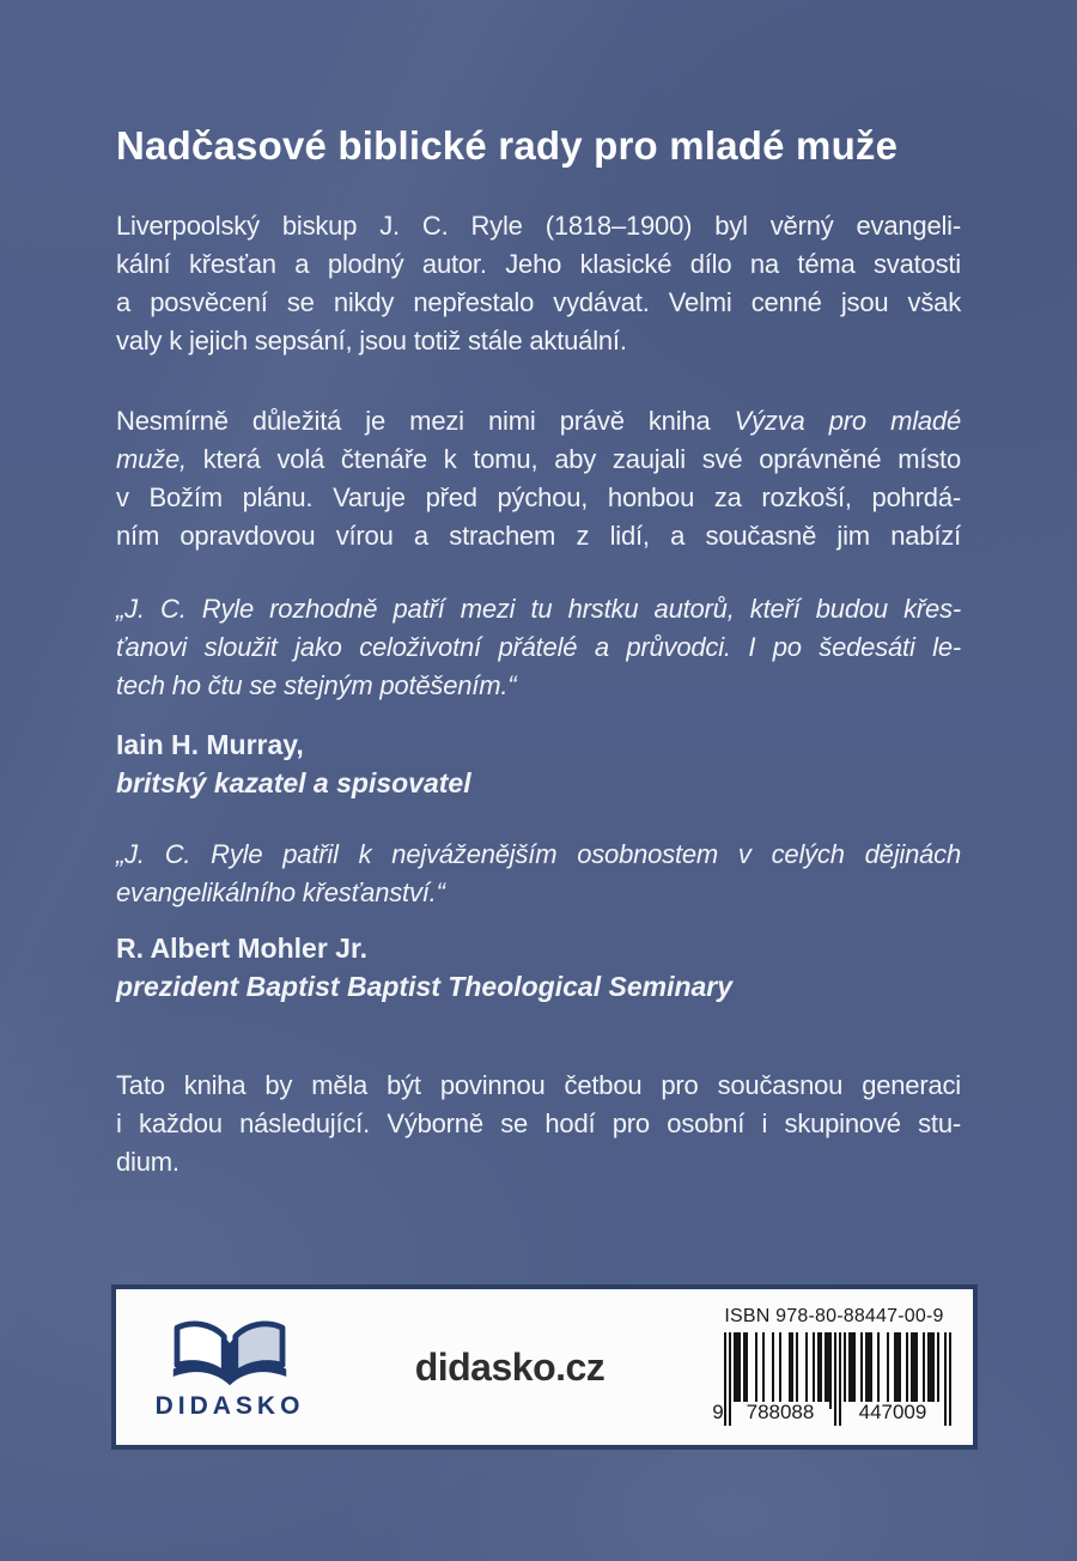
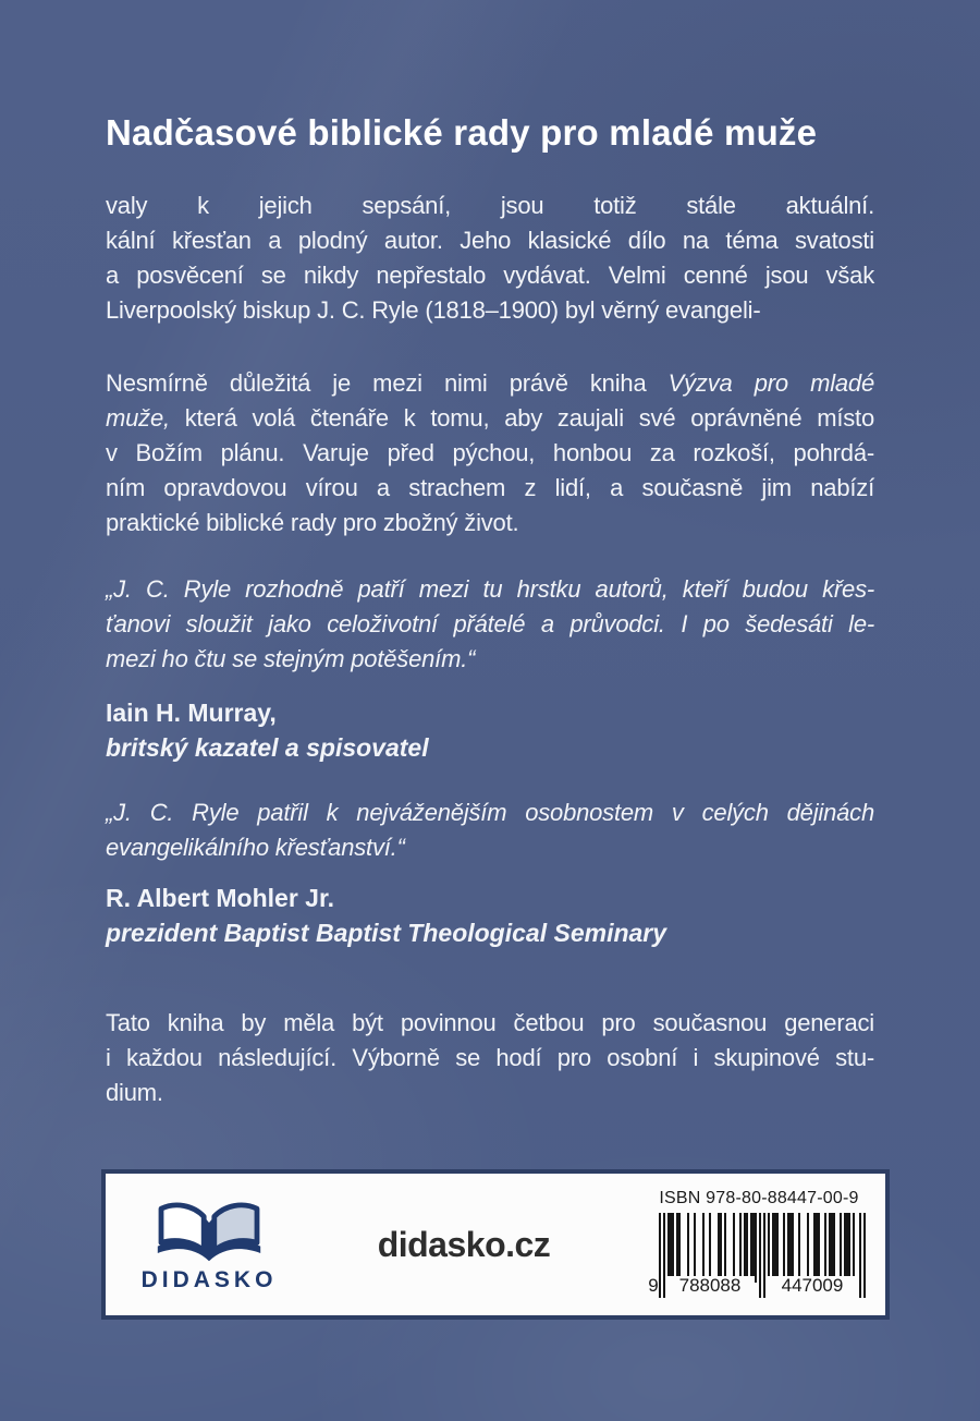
  Nadčasové biblické rady pro mladé muže
- Liverpoolský biskup J. C. Ryle (1818–1900) byl věrný evangeli-
+ valy k jejich sepsání, jsou totiž stále aktuální.
  kální křesťan a plodný autor. Jeho klasické dílo na téma svatosti
  a posvěcení se nikdy nepřestalo vydávat. Velmi cenné jsou však
- valy k jejich sepsání, jsou totiž stále aktuální.
+ Liverpoolský biskup J. C. Ryle (1818–1900) byl věrný evangeli-
  Nesmírně důležitá je mezi nimi právě kniha Výzva pro mladé
  muže, která volá čtenáře k tomu, aby zaujali své oprávněné místo
  v Božím plánu. Varuje před pýchou, honbou za rozkoší, pohrdá-
  ním opravdovou vírou a strachem z lidí, a současně jim nabízí
+ praktické biblické rady pro zbožný život.
  „J. C. Ryle rozhodně patří mezi tu hrstku autorů, kteří budou křes-
  ťanovi sloužit jako celoživotní přátelé a průvodci. I po šedesáti le-
- tech ho čtu se stejným potěšením.“
+ mezi ho čtu se stejným potěšením.“
  Iain H. Murray,
  britský kazatel a spisovatel
  „J. C. Ryle patřil k nejváženějším osobnostem v celých dějinách
  evangelikálního křesťanství.“
  R. Albert Mohler Jr.
  prezident Baptist Baptist Theological Seminary
  Tato kniha by měla být povinnou četbou pro současnou generaci
  i každou následující. Výborně se hodí pro osobní i skupinové stu-
  dium.
  DIDASKO
  didasko.cz
  ISBN 978-80-88447-00-9
  9
  788088
  447009
